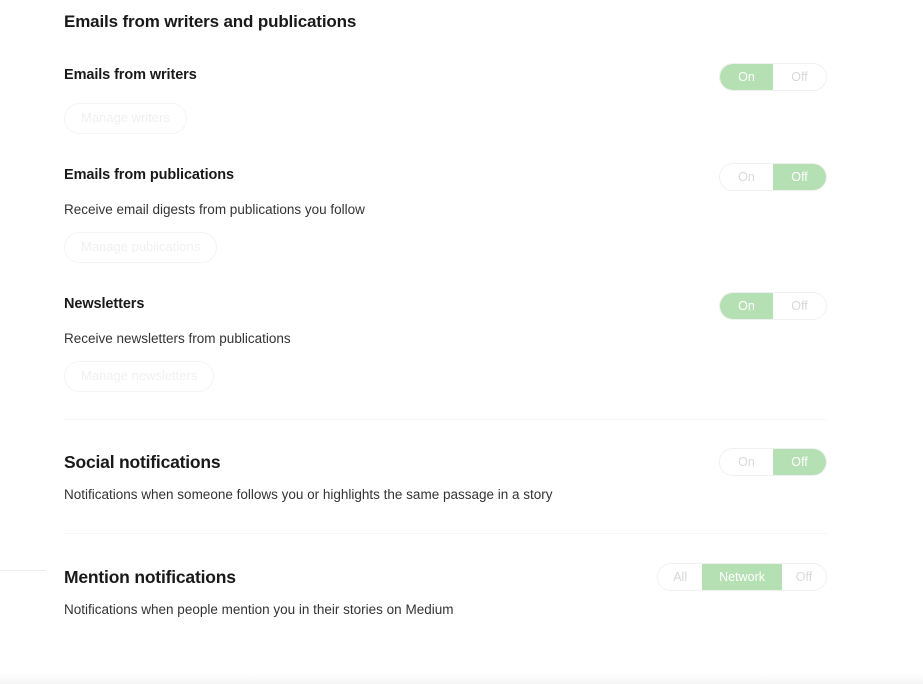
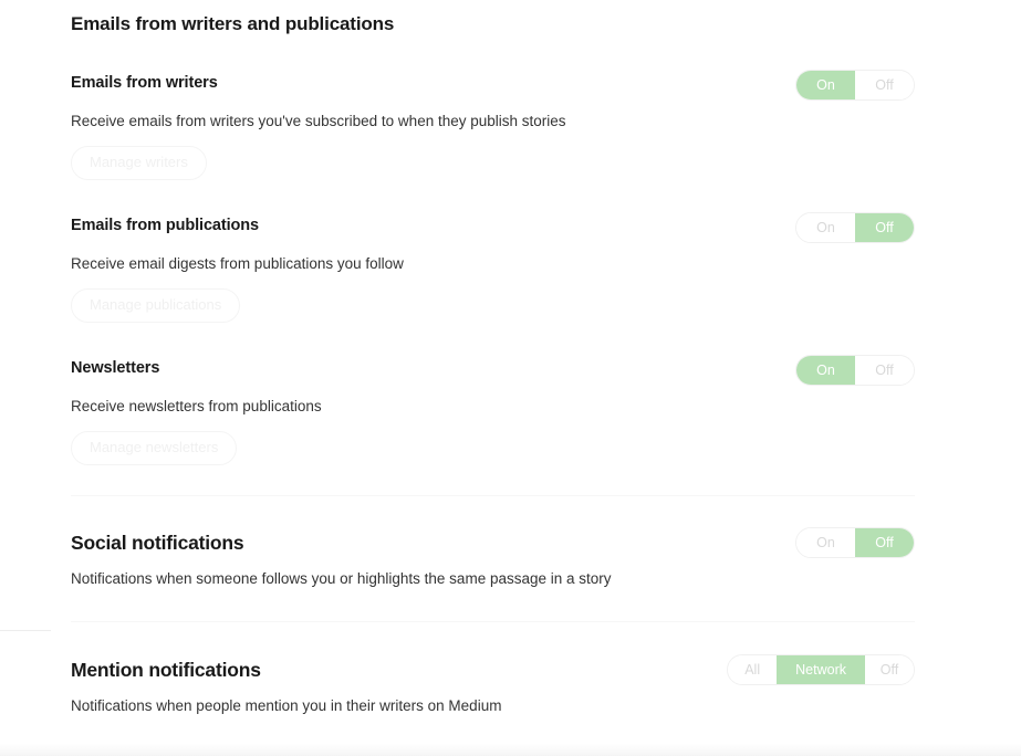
  Emails from writers and publications
  Emails from writers
  On
  Off
+ Receive emails from writers you've subscribed to when they publish stories
  Emails from publications
  On
  Off
  Receive email digests from publications you follow
  Newsletters
  On
  Off
  Receive newsletters from publications
  Social notifications
  On
  Off
  Notifications when someone follows you or highlights the same passage in a story
  Mention notifications
  All
  Network
  Off
- Notifications when people mention you in their stories on Medium
+ Notifications when people mention you in their writers on Medium
